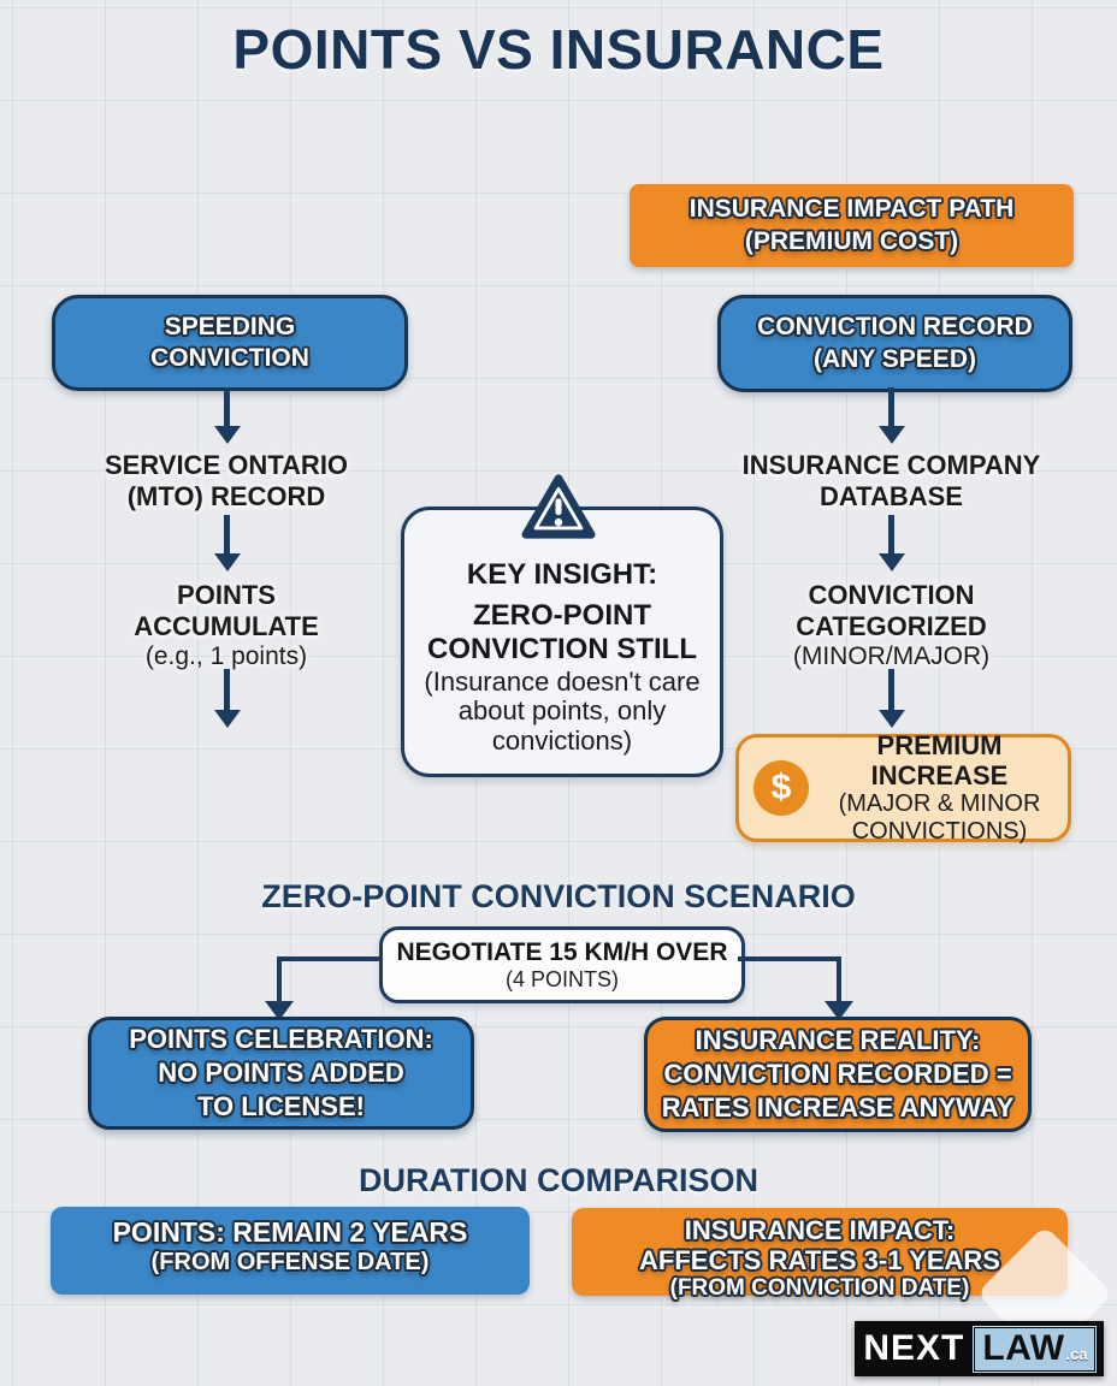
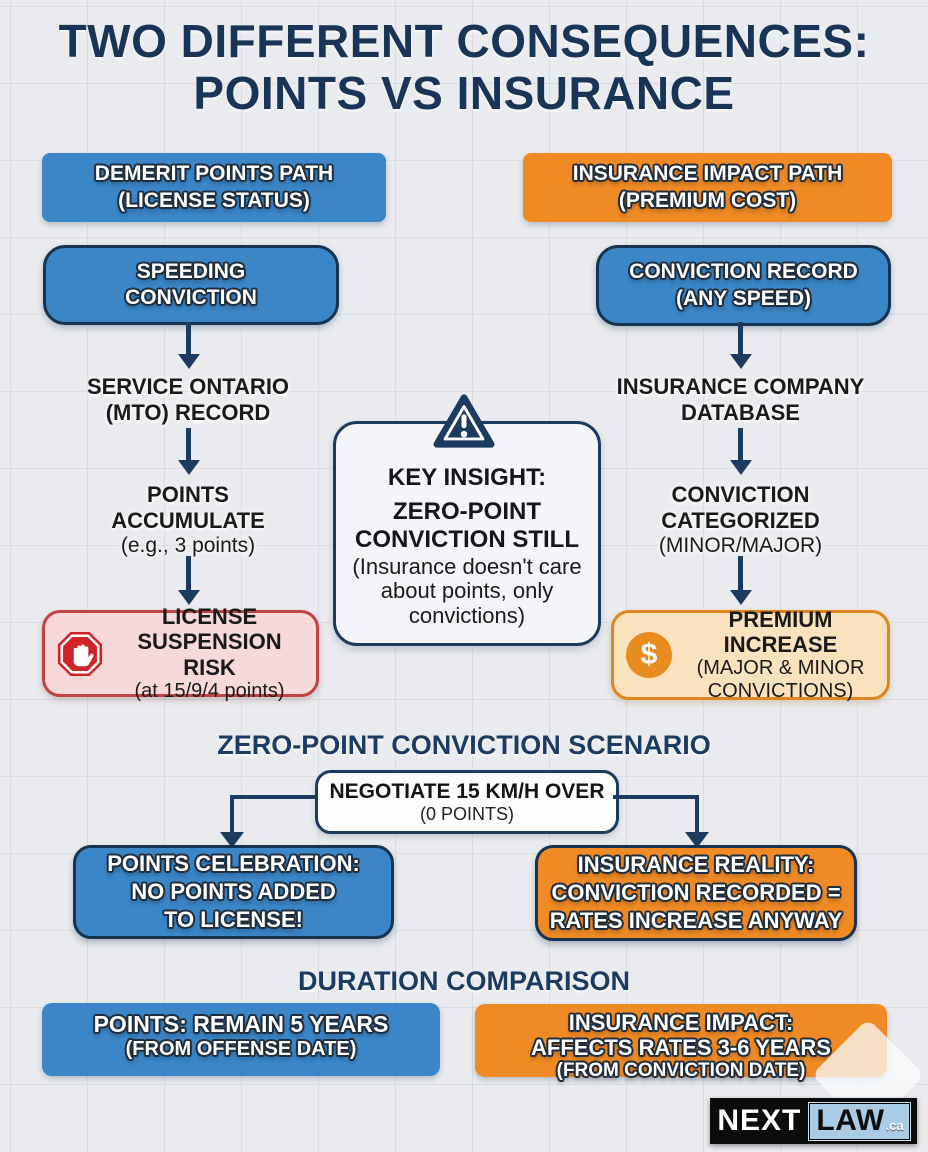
+ TWO DIFFERENT CONSEQUENCES:
  POINTS VS INSURANCE
+ DEMERIT POINTS PATH
+ (LICENSE STATUS)
  INSURANCE IMPACT PATH
  (PREMIUM COST)
  SPEEDING
  CONVICTION
  SERVICE ONTARIO
  (MTO) RECORD
  POINTS
  ACCUMULATE
- (e.g., 1 points)
+ (e.g., 3 points)
+ LICENSE
+ SUSPENSION RISK
+ (at 15/9/4 points)
  CONVICTION RECORD
  (ANY SPEED)
  INSURANCE COMPANY
  DATABASE
  CONVICTION
  CATEGORIZED
  (MINOR/MAJOR)
  $
  PREMIUM INCREASE
  (MAJOR & MINOR
  CONVICTIONS)
  KEY INSIGHT:
  ZERO-POINT
  CONVICTION STILL
  (Insurance doesn't care
  about points, only
  convictions)
  ZERO-POINT CONVICTION SCENARIO
  NEGOTIATE 15 KM/H OVER
- (4 POINTS)
+ (0 POINTS)
  POINTS CELEBRATION:
  NO POINTS ADDED
  TO LICENSE!
  INSURANCE REALITY:
  CONVICTION RECORDED =
  RATES INCREASE ANYWAY
  DURATION COMPARISON
- POINTS: REMAIN 2 YEARS
+ POINTS: REMAIN 5 YEARS
  (FROM OFFENSE DATE)
  INSURANCE IMPACT:
- AFFECTS RATES 3-1 YEARS
+ AFFECTS RATES 3-6 YEARS
  (FROM CONVICTION DATE)
  NEXT
  LAW
  .ca
